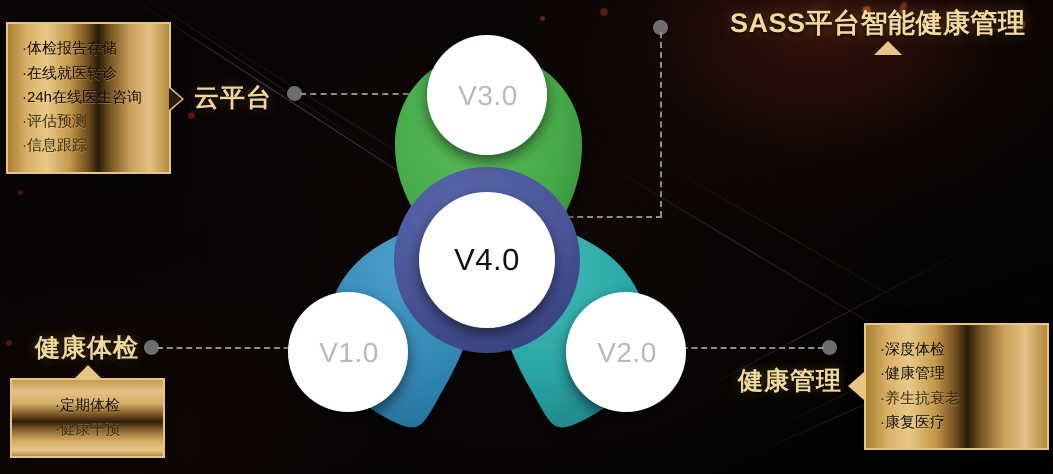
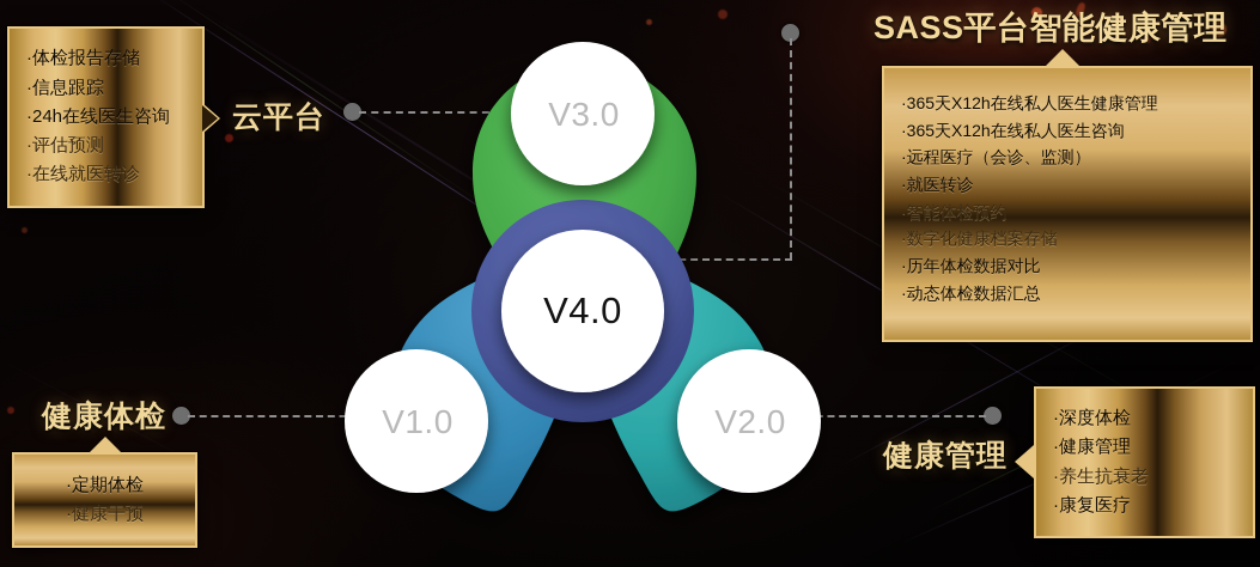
  V3.0
  V1.0
  V2.0
  V4.0
  ·体检报告存储
- ·在线就医转诊
+ ·信息跟踪
  ·24h在线医生咨询
  ·评估预测
- ·信息跟踪
+ ·在线就医转诊
  云平台
  SASS平台智能健康管理
+ ·365天X12h在线私人医生健康管理
+ ·365天X12h在线私人医生咨询
+ ·远程医疗（会诊、监测）
+ ·就医转诊
+ ·智能体检预约
+ ·数字化健康档案存储
+ ·历年体检数据对比
+ ·动态体检数据汇总
  健康体检
  ·定期体检
  ·健康干预
  健康管理
  ·深度体检
  ·健康管理
  ·养生抗衰老
  ·康复医疗
